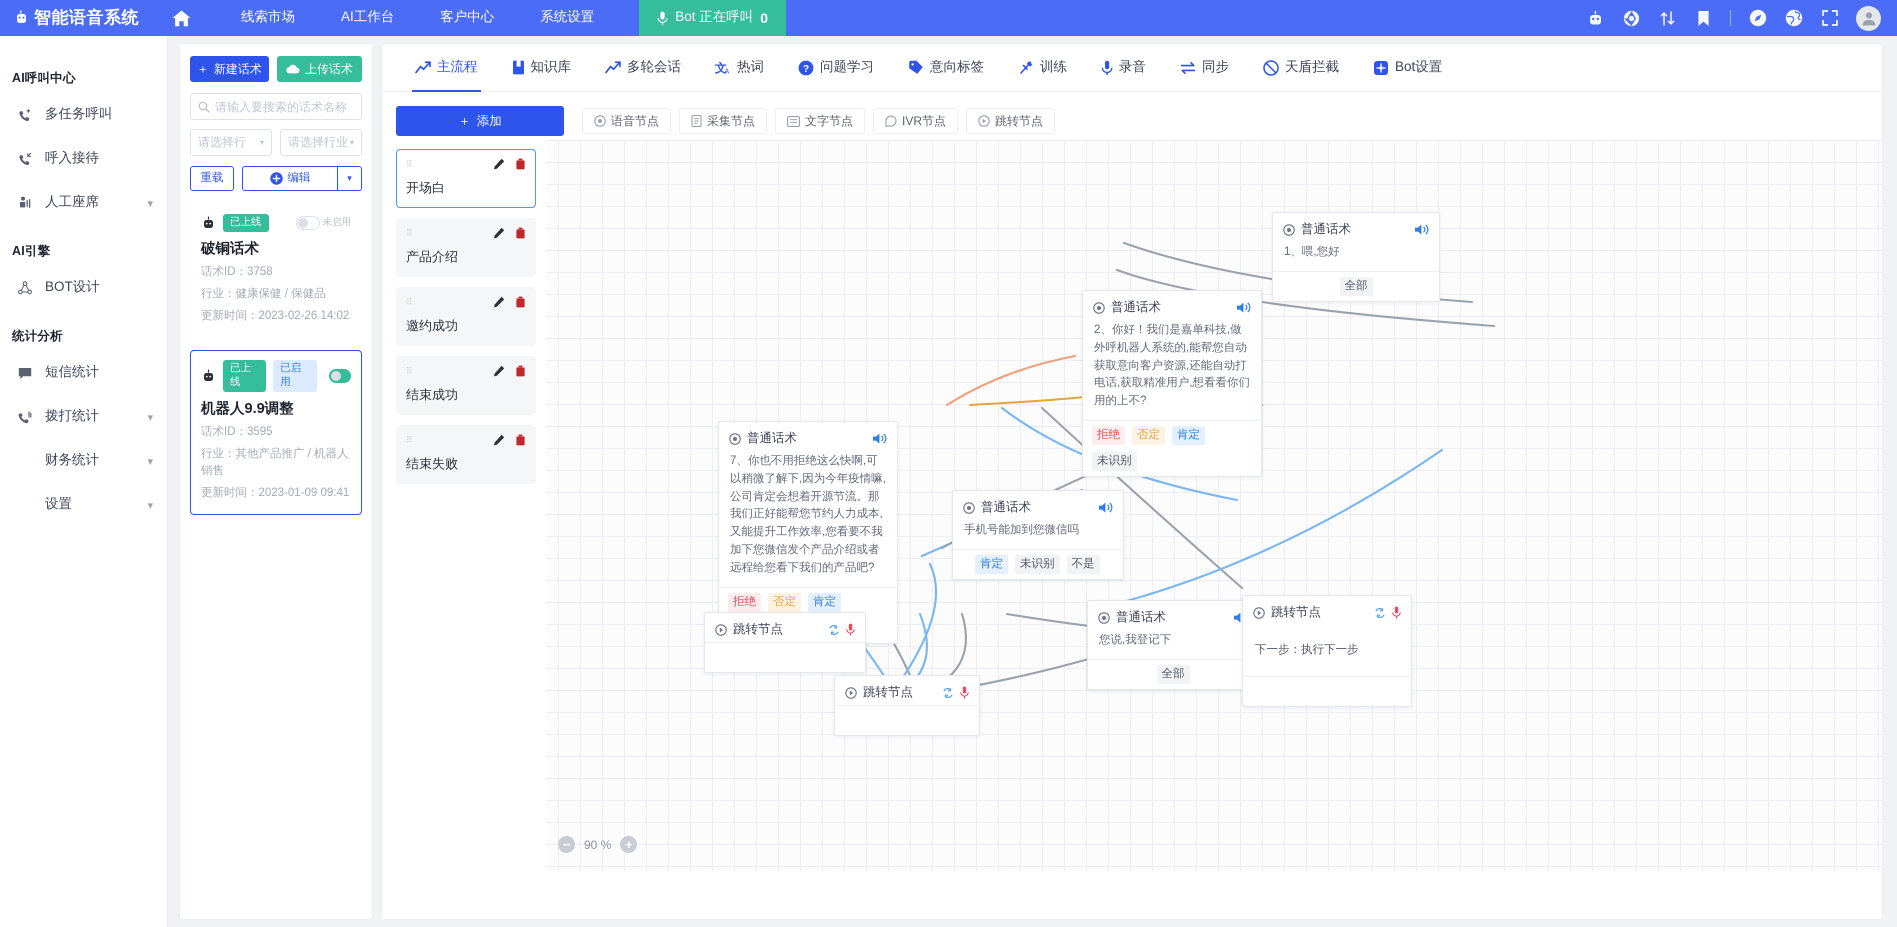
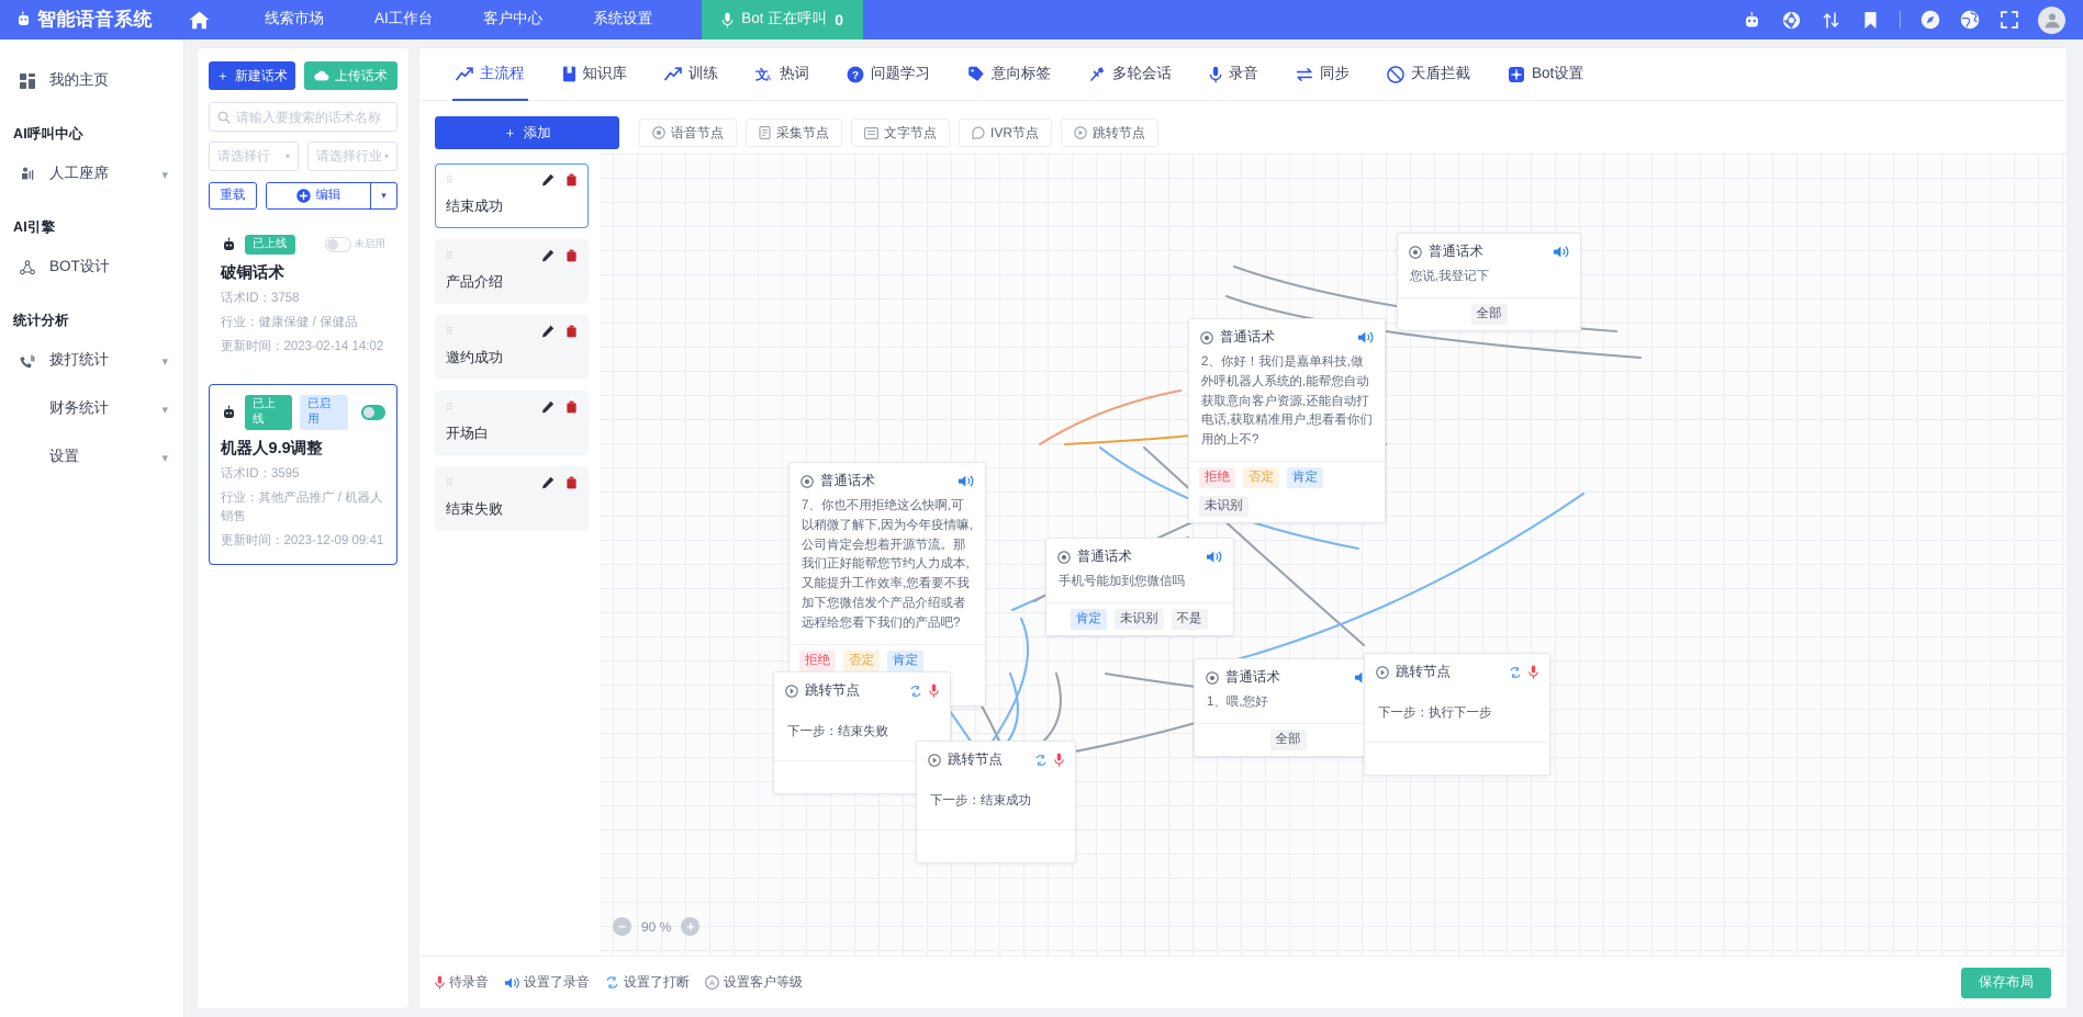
  智能语音系统
  线索市场
  AI工作台
  客户中心
  系统设置
  Bot 正在呼叫
  0
+ 我的主页
  AI呼叫中心
- 多任务呼叫
- 呼入接待
  人工座席
  ▾
  AI引擎
  BOT设计
  统计分析
- 短信统计
  拨打统计
  ▾
  财务统计
  ▾
  设置
  ▾
  ＋
  新建话术
  上传话术
  请输入要搜索的话术名称
  请选择行
  ▾
  请选择行业
  ▾
  重载
  编辑
  ▾
  已上线
  未启用
  破铜话术
  话术ID：3758
  行业：健康保健 / 保健品
- 更新时间：2023-02-26 14:02
+ 更新时间：2023-02-14 14:02
  已上线
  已启用
  机器人9.9调整
  话术ID：3595
  行业：其他产品推广 / 机器人销售
- 更新时间：2023-01-09 09:41
+ 更新时间：2023-12-09 09:41
  主流程
  知识库
- 多轮会话
+ 训练
  文
  热词
  ?
  问题学习
  意向标签
- 训练
+ 多轮会话
  录音
  同步
  天盾拦截
  Bot设置
  ＋
  添加
  语音节点
  采集节点
  文字节点
  IVR节点
  跳转节点
  ⠿
- 开场白
+ 结束成功
  ⠿
  产品介绍
  ⠿
  邀约成功
  ⠿
- 结束成功
+ 开场白
  ⠿
  结束失败
  普通话术
- 1、喂,您好
+ 您说,我登记下
  全部
  普通话术
  2、你好！我们是嘉单科技,做外呼机器人系统的,能帮您自动获取意向客户资源,还能自动打电话,获取精准用户,想看看你们用的上不?
  拒绝
  否定
  肯定
  未识别
  普通话术
  7、你也不用拒绝这么快啊,可以稍微了解下,因为今年疫情嘛,公司肯定会想着开源节流。那我们正好能帮您节约人力成本,又能提升工作效率,您看要不我加下您微信发个产品介绍或者远程给您看下我们的产品吧?
  拒绝
  否定
  肯定
  普通话术
  手机号能加到您微信吗
  肯定
  未识别
  不是
  普通话术
- 您说,我登记下
+ 1、喂,您好
  全部
  跳转节点
+ 下一步：结束失败
  跳转节点
+ 下一步：结束成功
  跳转节点
  下一步：执行下一步
  −
  90 %
  +
+ 待录音
+ 设置了录音
+ 设置了打断
+ A
+ 设置客户等级
+ 保存布局
